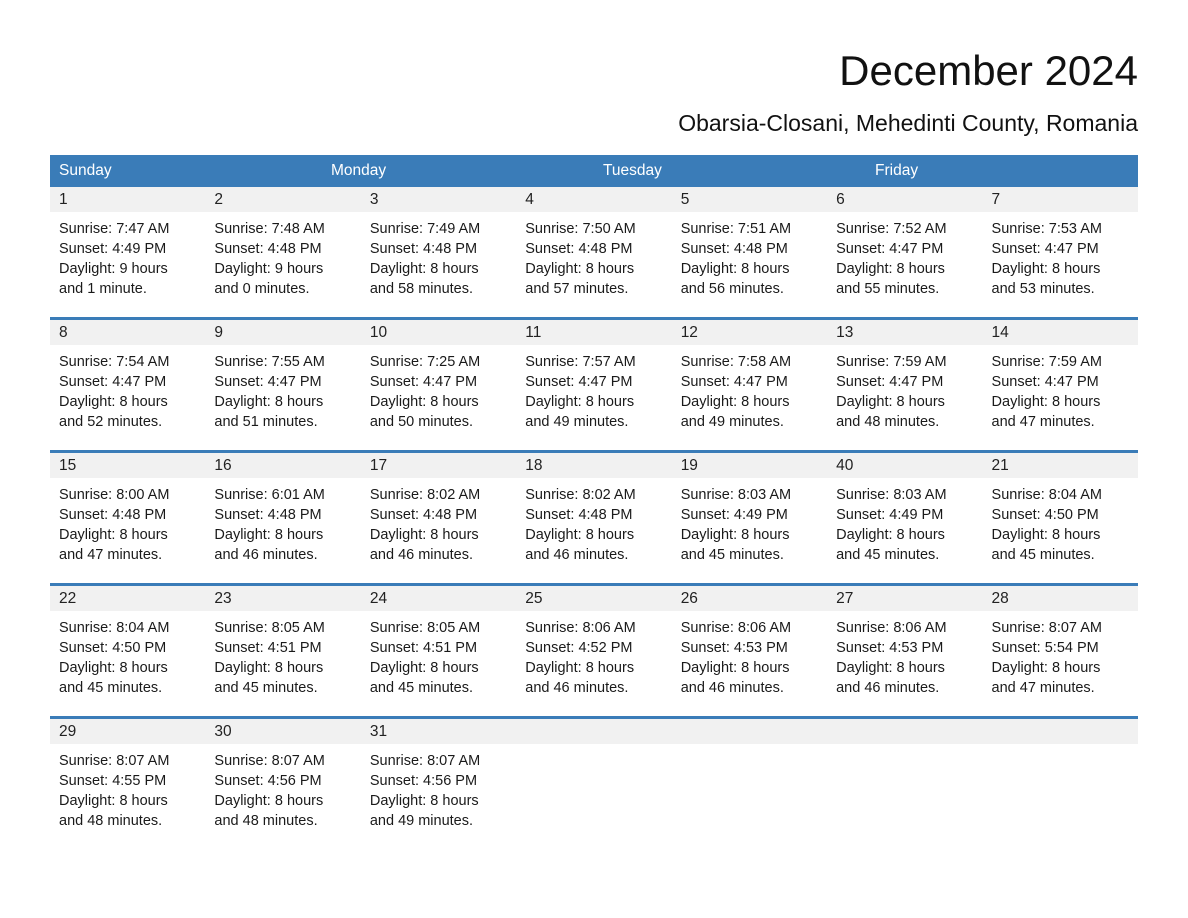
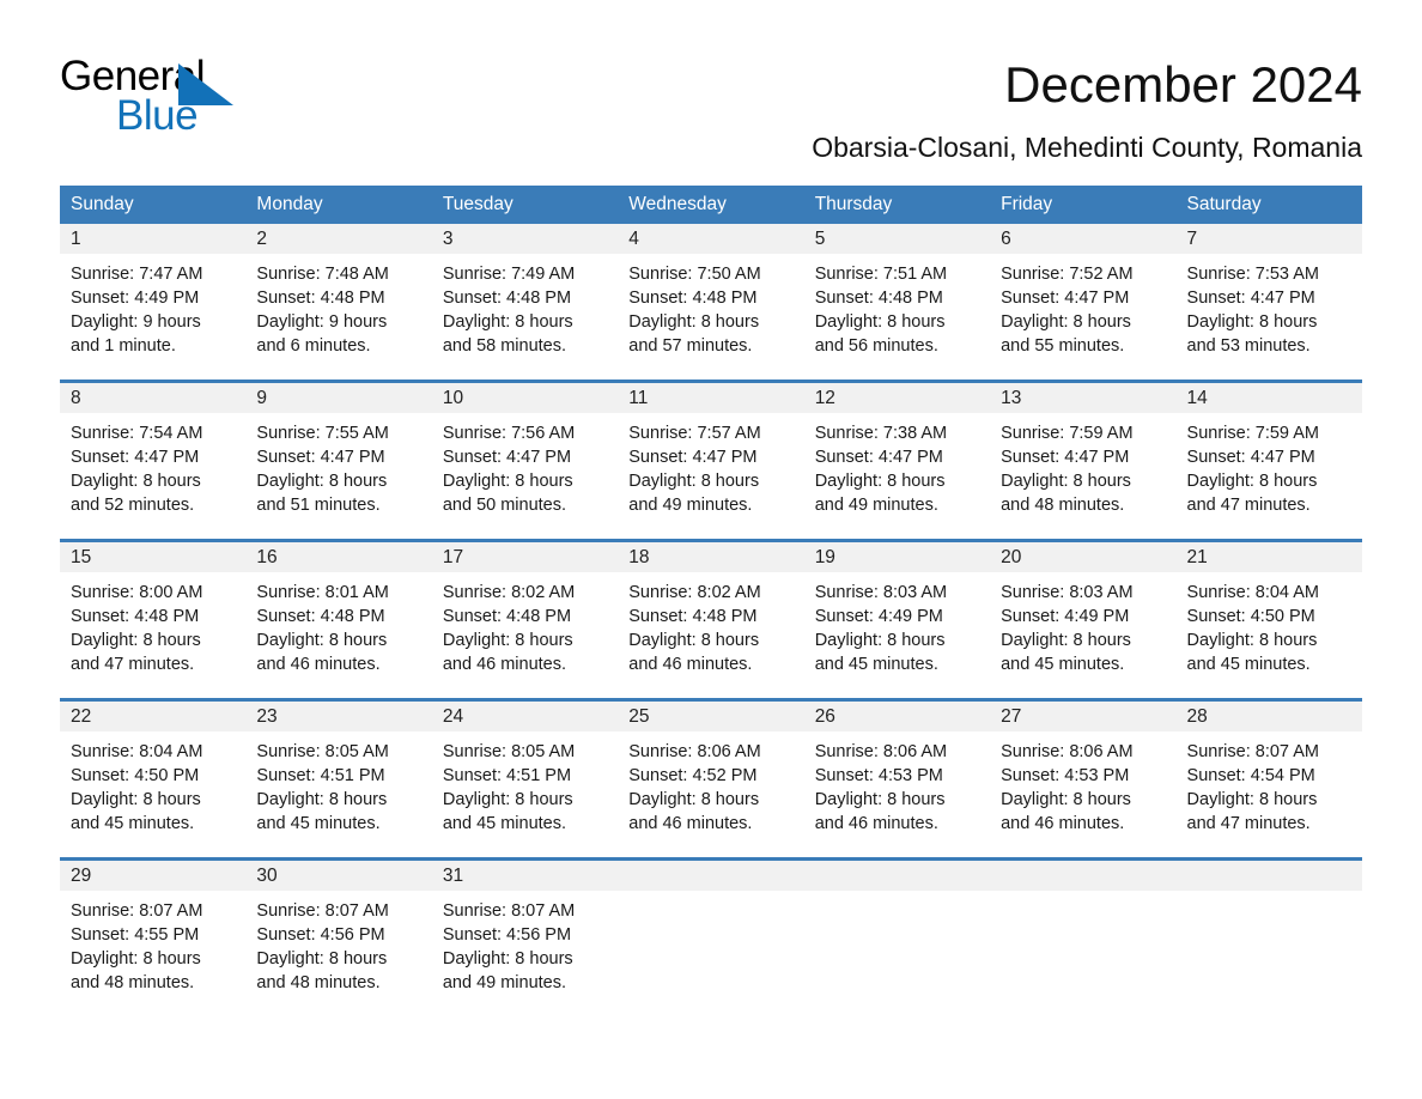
+ General
+ Blue
  December 2024
  Obarsia-Closani, Mehedinti County, Romania
  Sunday
  Monday
  Tuesday
+ Wednesday
+ Thursday
  Friday
+ Saturday
  1
  Sunrise: 7:47 AM
  Sunset: 4:49 PM
  Daylight: 9 hours
  and 1 minute.
  2
  Sunrise: 7:48 AM
  Sunset: 4:48 PM
  Daylight: 9 hours
- and 0 minutes.
+ and 6 minutes.
  3
  Sunrise: 7:49 AM
  Sunset: 4:48 PM
  Daylight: 8 hours
  and 58 minutes.
  4
  Sunrise: 7:50 AM
  Sunset: 4:48 PM
  Daylight: 8 hours
  and 57 minutes.
  5
  Sunrise: 7:51 AM
  Sunset: 4:48 PM
  Daylight: 8 hours
  and 56 minutes.
  6
  Sunrise: 7:52 AM
  Sunset: 4:47 PM
  Daylight: 8 hours
  and 55 minutes.
  7
  Sunrise: 7:53 AM
  Sunset: 4:47 PM
  Daylight: 8 hours
  and 53 minutes.
  8
  Sunrise: 7:54 AM
  Sunset: 4:47 PM
  Daylight: 8 hours
  and 52 minutes.
  9
  Sunrise: 7:55 AM
  Sunset: 4:47 PM
  Daylight: 8 hours
  and 51 minutes.
  10
- Sunrise: 7:25 AM
+ Sunrise: 7:56 AM
  Sunset: 4:47 PM
  Daylight: 8 hours
  and 50 minutes.
  11
  Sunrise: 7:57 AM
  Sunset: 4:47 PM
  Daylight: 8 hours
  and 49 minutes.
  12
- Sunrise: 7:58 AM
+ Sunrise: 7:38 AM
  Sunset: 4:47 PM
  Daylight: 8 hours
  and 49 minutes.
  13
  Sunrise: 7:59 AM
  Sunset: 4:47 PM
  Daylight: 8 hours
  and 48 minutes.
  14
  Sunrise: 7:59 AM
  Sunset: 4:47 PM
  Daylight: 8 hours
  and 47 minutes.
  15
  Sunrise: 8:00 AM
  Sunset: 4:48 PM
  Daylight: 8 hours
  and 47 minutes.
  16
- Sunrise: 6:01 AM
+ Sunrise: 8:01 AM
  Sunset: 4:48 PM
  Daylight: 8 hours
  and 46 minutes.
  17
  Sunrise: 8:02 AM
  Sunset: 4:48 PM
  Daylight: 8 hours
  and 46 minutes.
  18
  Sunrise: 8:02 AM
  Sunset: 4:48 PM
  Daylight: 8 hours
  and 46 minutes.
  19
  Sunrise: 8:03 AM
  Sunset: 4:49 PM
  Daylight: 8 hours
  and 45 minutes.
- 40
+ 20
  Sunrise: 8:03 AM
  Sunset: 4:49 PM
  Daylight: 8 hours
  and 45 minutes.
  21
  Sunrise: 8:04 AM
  Sunset: 4:50 PM
  Daylight: 8 hours
  and 45 minutes.
  22
  Sunrise: 8:04 AM
  Sunset: 4:50 PM
  Daylight: 8 hours
  and 45 minutes.
  23
  Sunrise: 8:05 AM
  Sunset: 4:51 PM
  Daylight: 8 hours
  and 45 minutes.
  24
  Sunrise: 8:05 AM
  Sunset: 4:51 PM
  Daylight: 8 hours
  and 45 minutes.
  25
  Sunrise: 8:06 AM
  Sunset: 4:52 PM
  Daylight: 8 hours
  and 46 minutes.
  26
  Sunrise: 8:06 AM
  Sunset: 4:53 PM
  Daylight: 8 hours
  and 46 minutes.
  27
  Sunrise: 8:06 AM
  Sunset: 4:53 PM
  Daylight: 8 hours
  and 46 minutes.
  28
  Sunrise: 8:07 AM
- Sunset: 5:54 PM
+ Sunset: 4:54 PM
  Daylight: 8 hours
  and 47 minutes.
  29
  Sunrise: 8:07 AM
  Sunset: 4:55 PM
  Daylight: 8 hours
  and 48 minutes.
  30
  Sunrise: 8:07 AM
  Sunset: 4:56 PM
  Daylight: 8 hours
  and 48 minutes.
  31
  Sunrise: 8:07 AM
  Sunset: 4:56 PM
  Daylight: 8 hours
  and 49 minutes.
